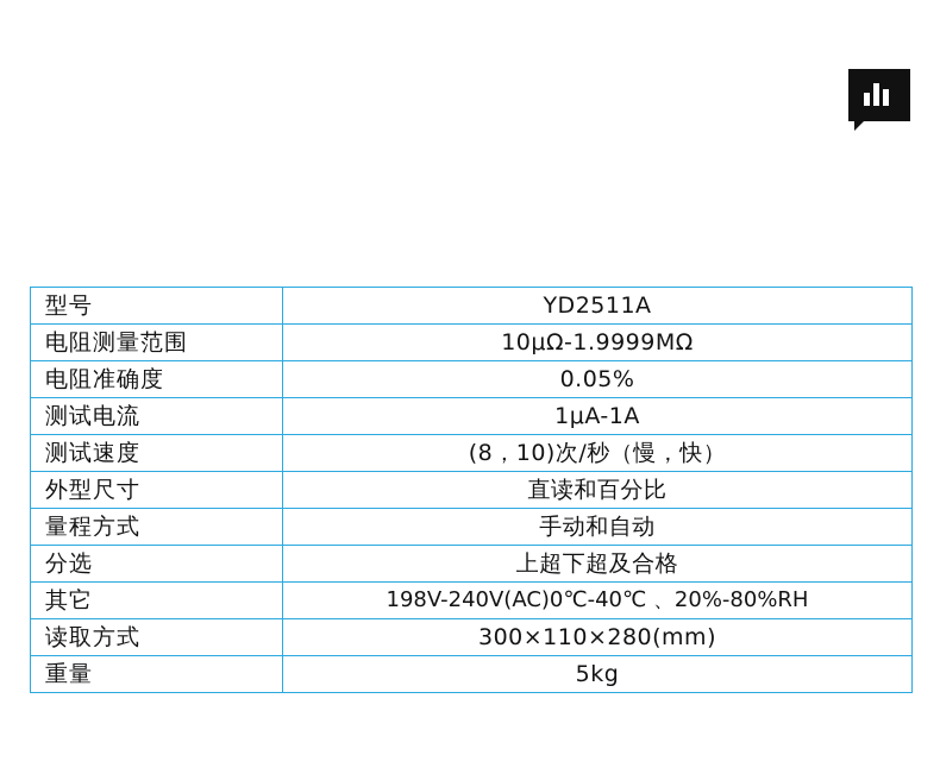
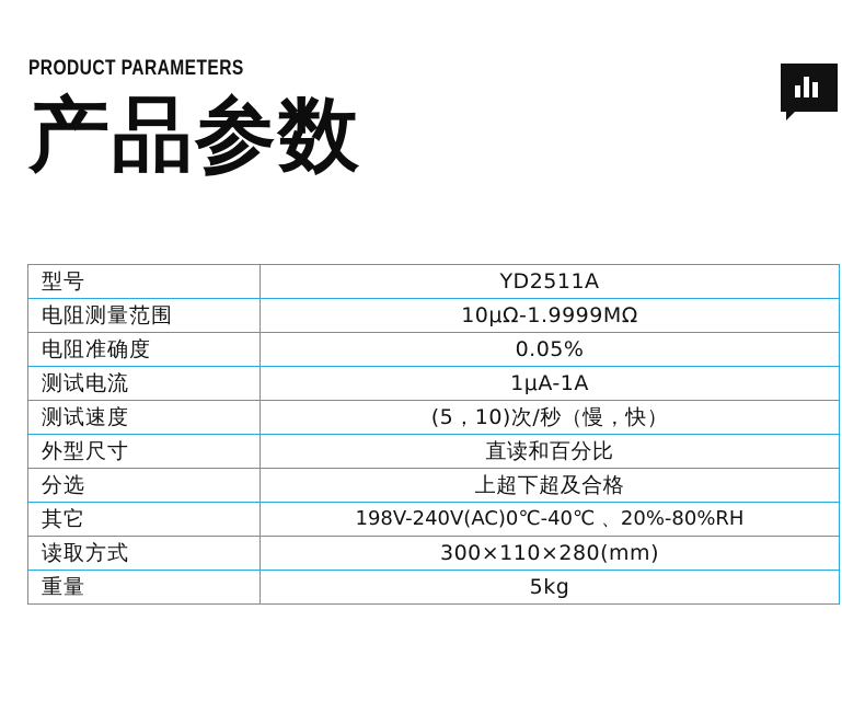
+ PRODUCT PARAMETERS
+ 产品参数
  型号	YD2511A
  电阻测量范围	10μΩ-1.9999MΩ
  电阻准确度	0.05%
  测试电流	1μA-1A
- 测试速度	(8，10)次/秒（慢，快）
+ 测试速度	(5，10)次/秒（慢，快）
  外型尺寸	直读和百分比
- 量程方式	手动和自动
  分选	上超下超及合格
  其它	198V-240V(AC)0℃-40℃ 、20%-80%RH
  读取方式	300×110×280(mm)
  重量	5kg
